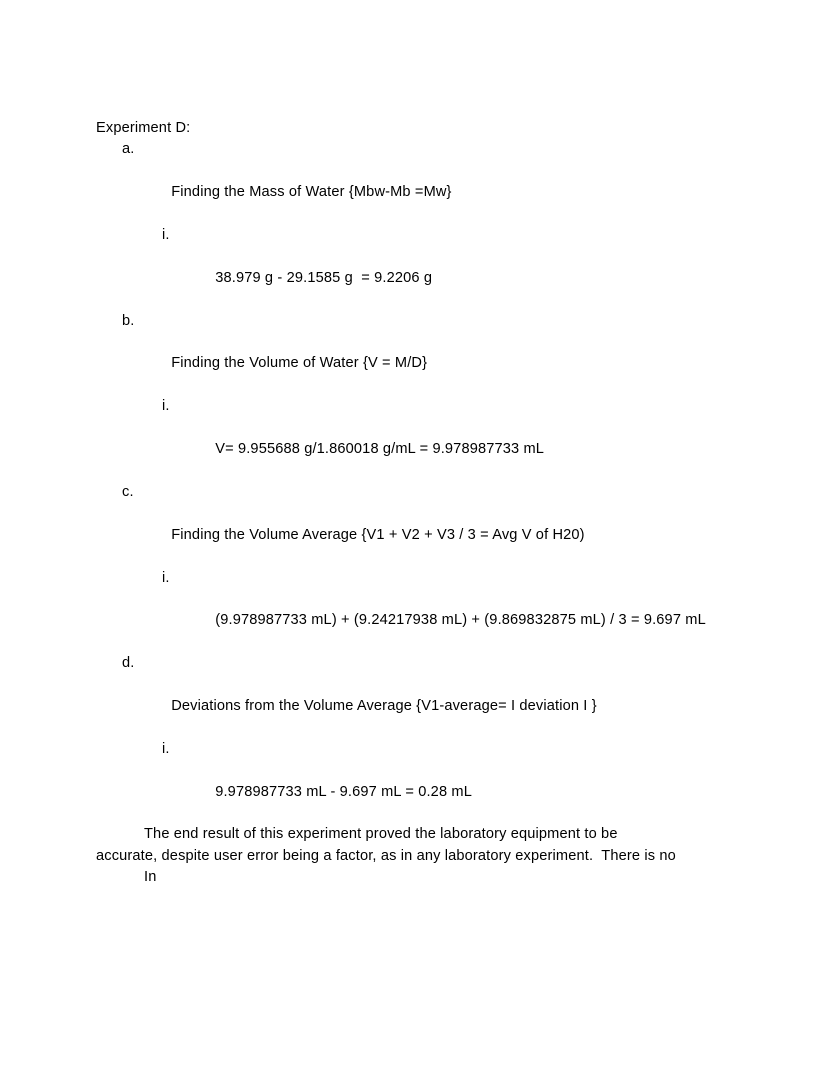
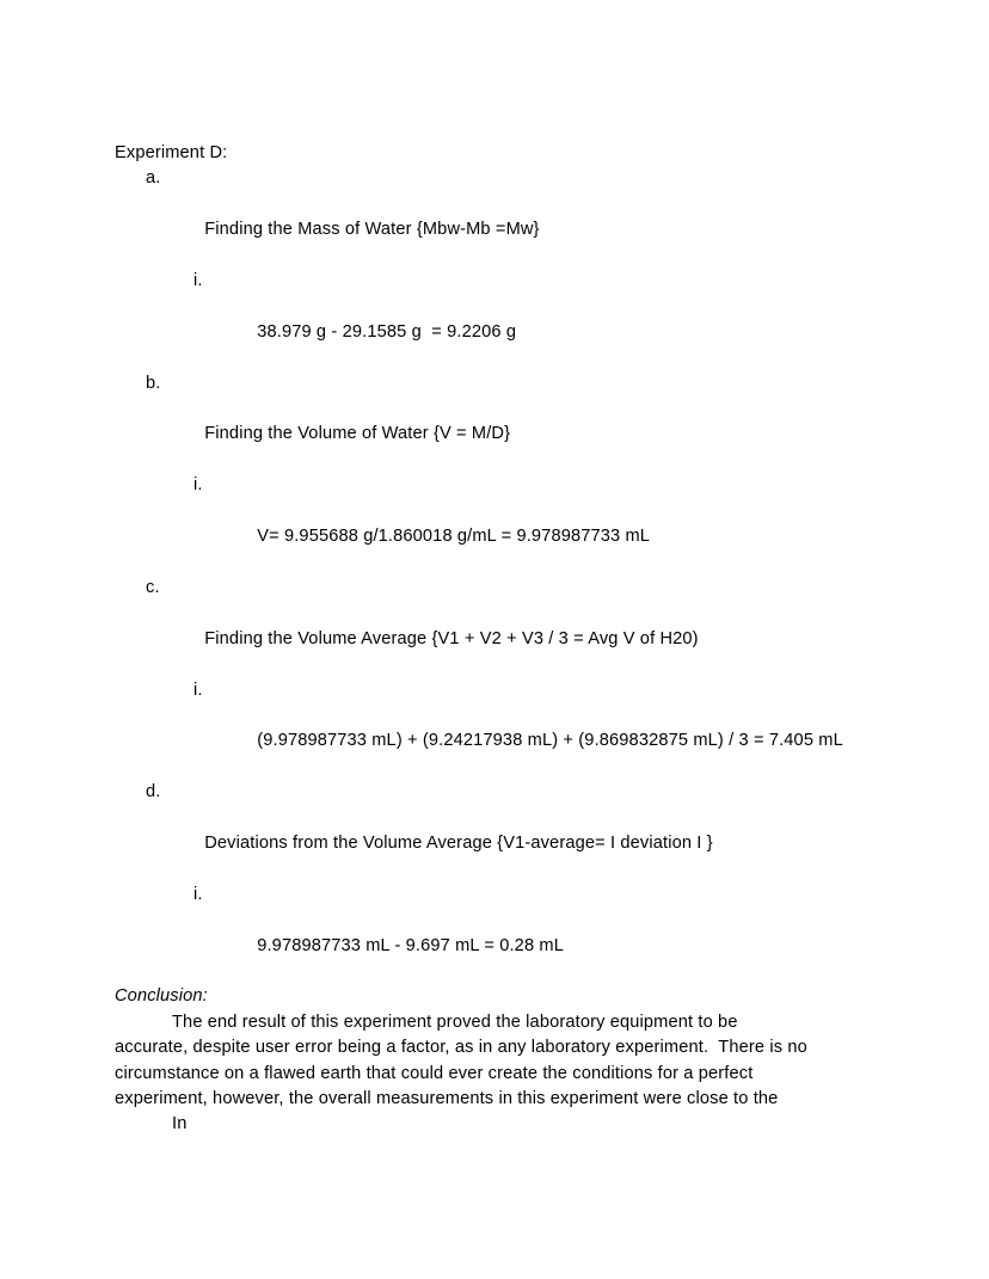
  Experiment D:
  a.
  Finding the Mass of Water {Mbw-Mb =Mw}
  i.
  38.979 g - 29.1585 g = 9.2206 g
  b.
  Finding the Volume of Water {V = M/D}
  i.
  V= 9.955688 g/1.860018 g/mL = 9.978987733 mL
  c.
  Finding the Volume Average {V1 + V2 + V3 / 3 = Avg V of H20)
  i.
- (9.978987733 mL) + (9.24217938 mL) + (9.869832875 mL) / 3 = 9.697 mL
+ (9.978987733 mL) + (9.24217938 mL) + (9.869832875 mL) / 3 = 7.405 mL
  d.
  Deviations from the Volume Average {V1-average= I deviation I }
  i.
  9.978987733 mL - 9.697 mL = 0.28 mL
+ Conclusion:
  The end result of this experiment proved the laboratory equipment to be
  accurate, despite user error being a factor, as in any laboratory experiment. There is no
+ circumstance on a flawed earth that could ever create the conditions for a perfect
+ experiment, however, the overall measurements in this experiment were close to the
  In
